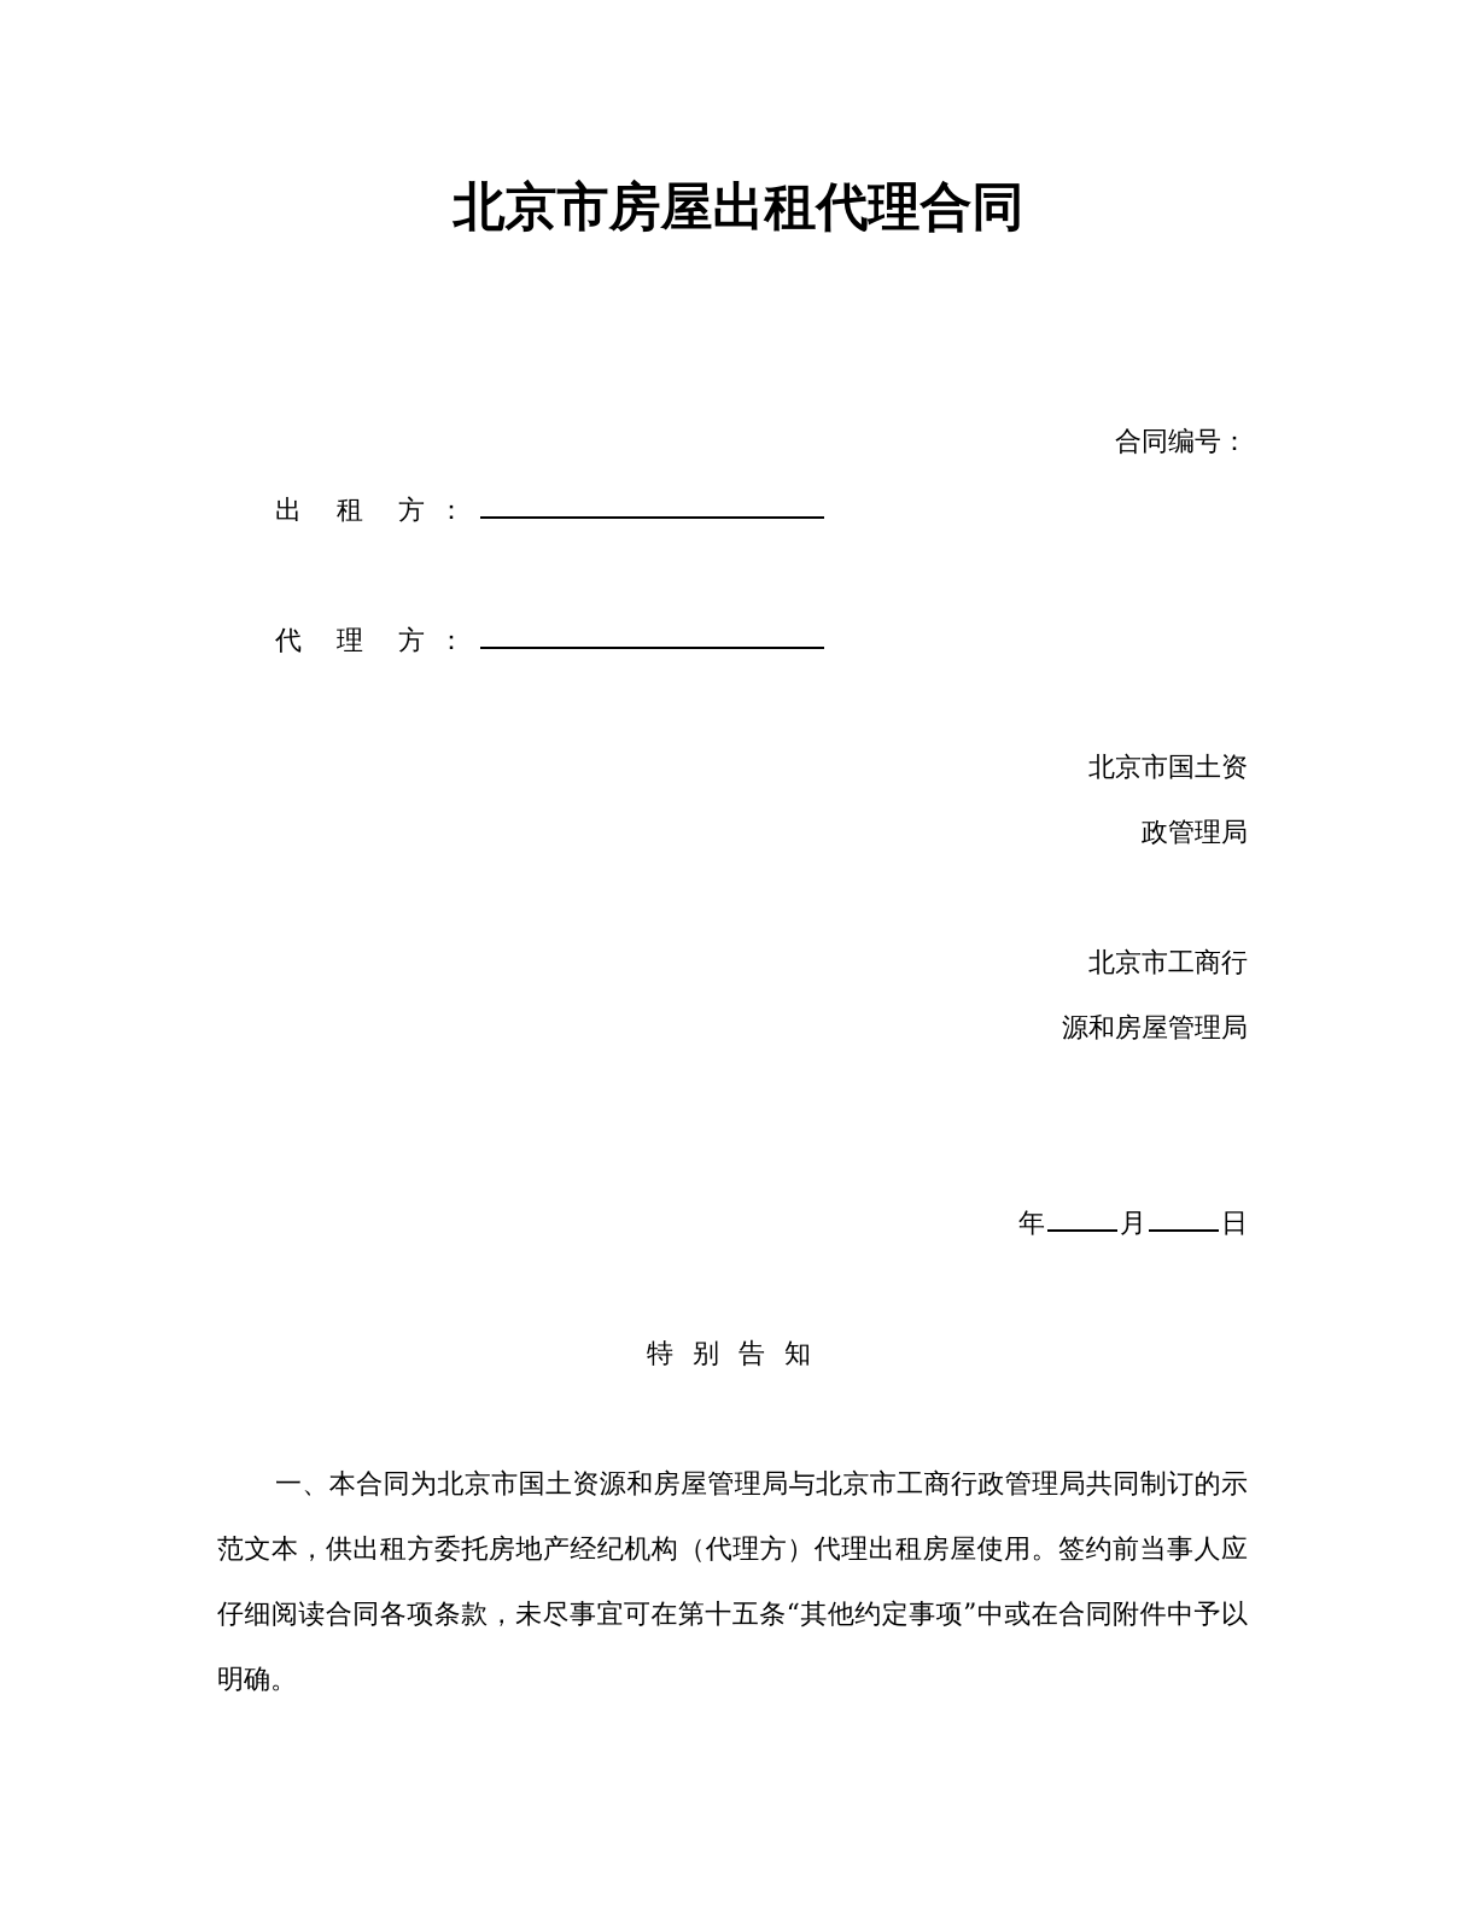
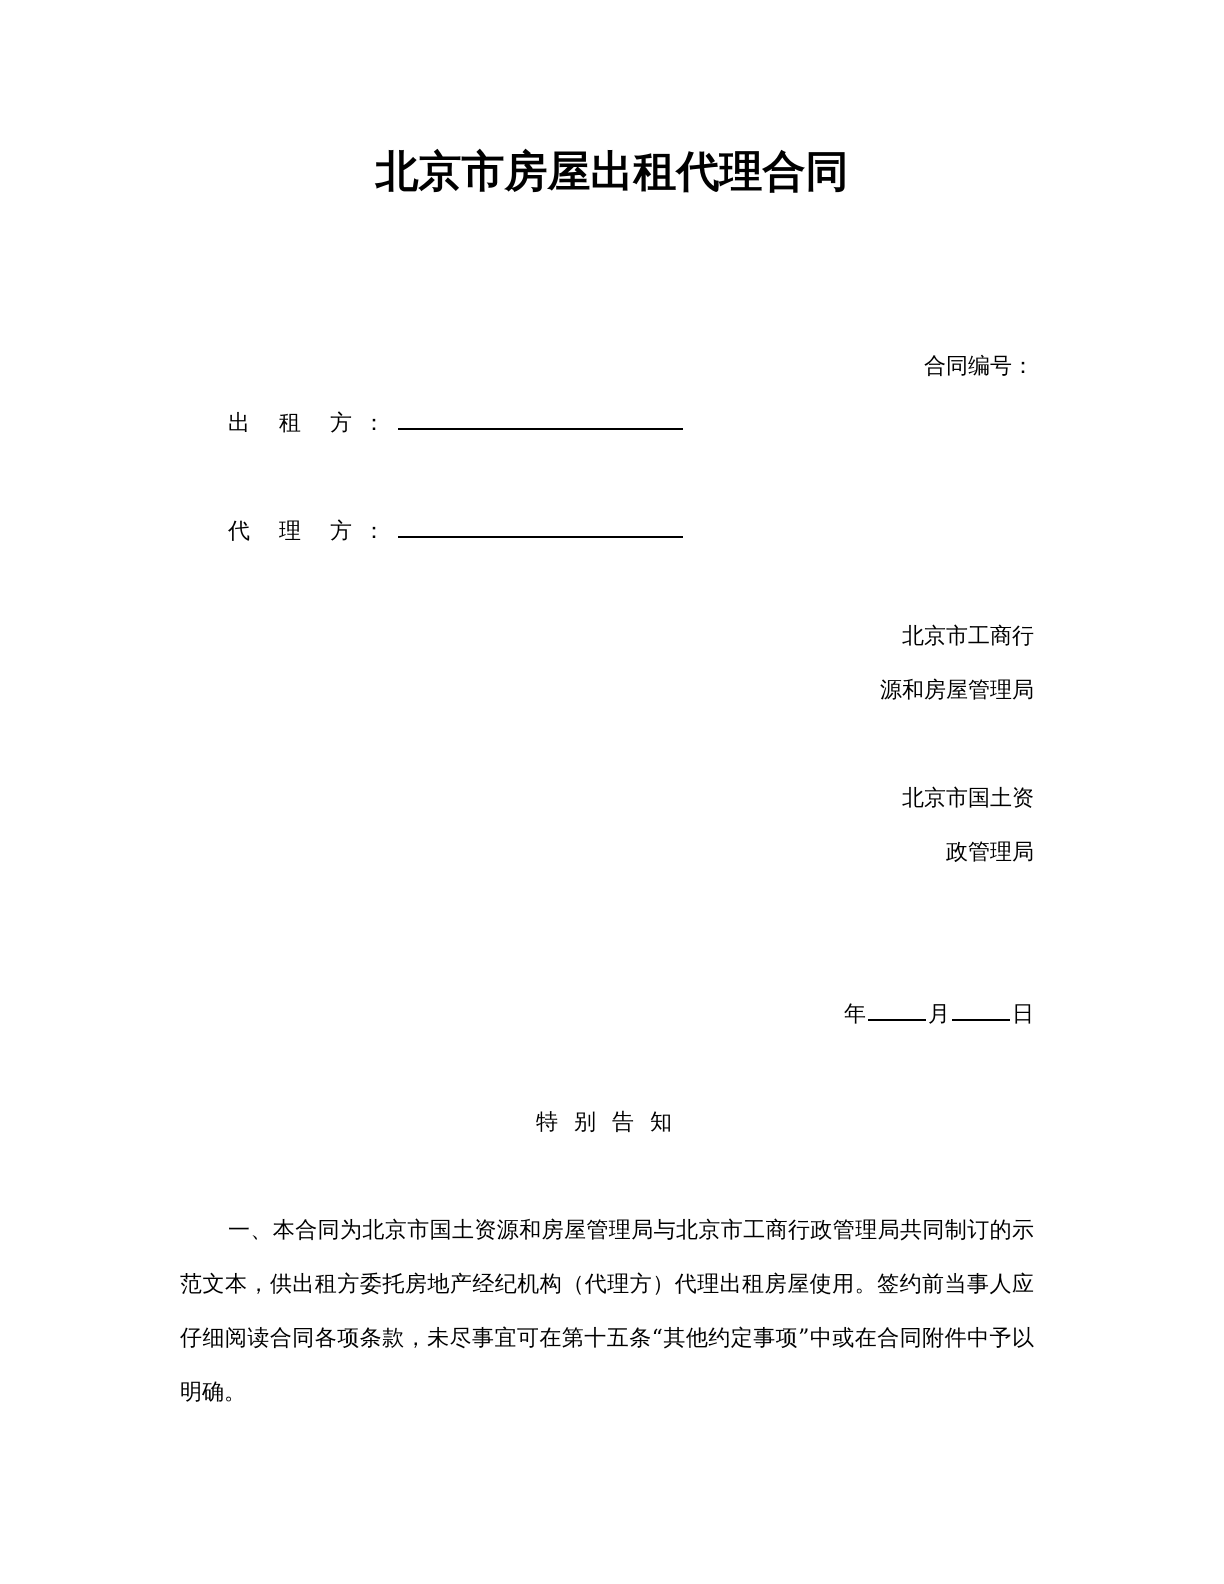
  北京市房屋出租代理合同
  合同编号：
  出 租 方：
  代 理 方：
- 北京市国土资
+ 北京市工商行
- 政管理局
+ 源和房屋管理局
- 北京市工商行
+ 北京市国土资
- 源和房屋管理局
+ 政管理局
  年 月 日
  特别告知
  一、本合同为北京市国土资源和房屋管理局与北京市工商行政管理局共同制订的示范文本，供出租方委托房地产经纪机构（代理方）代理出租房屋使用。签约前当事人应仔细阅读合同各项条款，未尽事宜可在第十五条“其他约定事项”中或在合同附件中予以明确。
